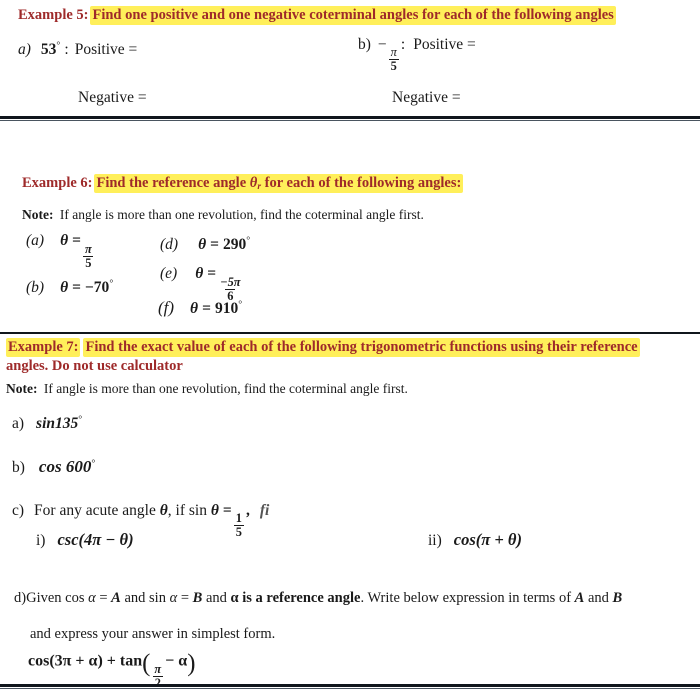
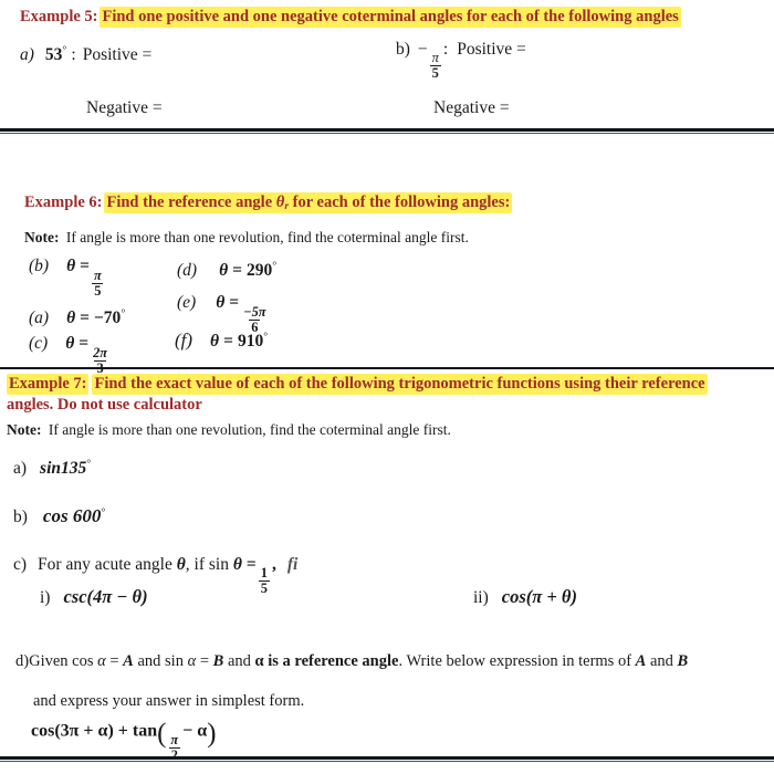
  Example 5: Find one positive and one negative coterminal angles for each of the following angles
  a) 53° : Positive =
  Negative =
  b) −
  π
  5
  : Positive =
  Negative =
  Example 6: Find the reference angle θr for each of the following angles:
  Note: If angle is more than one revolution, find the coterminal angle first.
- (a) θ =
+ (b) θ =
  π
  5
- (b) θ = −70°
+ (a) θ = −70°
+ (c) θ =
+ 2π
+ 3
  (d) θ = 290°
  (e) θ =
  −5π
  6
  (f) θ = 910°
  Example 7: Find the exact value of each of the following trigonometric functions using their reference
  angles. Do not use calculator
  Note: If angle is more than one revolution, find the coterminal angle first.
  a) sin135°
  b) cos 600°
  c) For any acute angle θ, if sin θ =
  1
  5
  , fi
  i) csc(4π − θ)
  ii) cos(π + θ)
  d)Given cos α = A and sin α = B and α is a reference angle. Write below expression in terms of A and B
  and express your answer in simplest form.
  cos(3π + α) + tan(
  π
  2
  − α)
